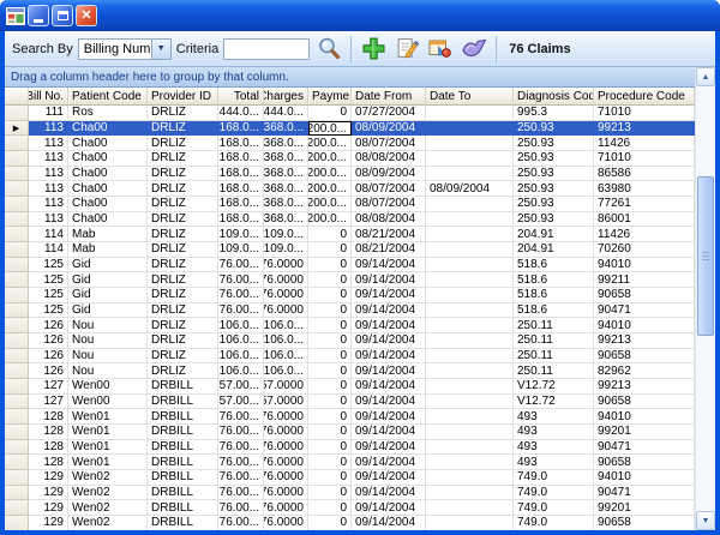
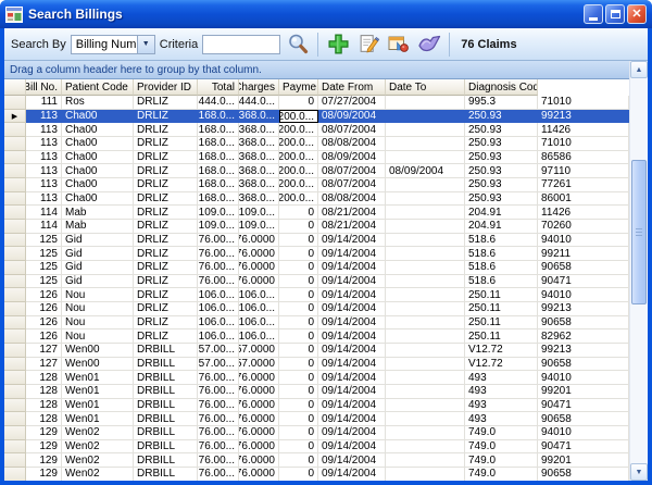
+ Search Billings
  ✕
  Search By
  Billing Num
  Criteria
  76 Claims
  Drag a column header here to group by that column.
  Bill No.
  Patient Code
  Provider ID
  Total
  harges
  Date From
  Date To
  Diagnosis Cod
- Procedure Code
  111
  Ros
  DRLIZ
  444.0...
  444.0...
  0
  07/27/2004
  995.3
  71010
  113
  Cha00
  DRLIZ
  168.0...
  368.0...
  200.0...
  08/09/2004
  250.93
  99213
  113
  Cha00
  DRLIZ
  168.0...
  368.0...
  200.0...
  08/07/2004
  250.93
  11426
  113
  Cha00
  DRLIZ
  168.0...
  368.0...
  200.0...
  08/08/2004
  250.93
  71010
  113
  Cha00
  DRLIZ
  168.0...
  368.0...
  200.0...
  08/09/2004
  250.93
  86586
  113
  Cha00
  DRLIZ
  168.0...
  368.0...
  200.0...
  08/07/2004
  08/09/2004
  250.93
- 63980
+ 97110
  113
  Cha00
  DRLIZ
  168.0...
  368.0...
  200.0...
  08/07/2004
  250.93
  77261
  113
  Cha00
  DRLIZ
  168.0...
  368.0...
  200.0...
  08/08/2004
  250.93
  86001
  114
  Mab
  DRLIZ
  109.0...
  109.0...
  0
  08/21/2004
  204.91
  11426
  114
  Mab
  DRLIZ
  109.0...
  109.0...
  0
  08/21/2004
  204.91
  70260
  125
  Gid
  DRLIZ
  76.00...
  76.0000
  0
  09/14/2004
  518.6
  94010
  125
  Gid
  DRLIZ
  76.00...
  76.0000
  0
  09/14/2004
  518.6
  99211
  125
  Gid
  DRLIZ
  76.00...
  76.0000
  0
  09/14/2004
  518.6
  90658
  125
  Gid
  DRLIZ
  76.00...
  76.0000
  0
  09/14/2004
  518.6
  90471
  126
  Nou
  DRLIZ
  106.0...
  106.0...
  0
  09/14/2004
  250.11
  94010
  126
  Nou
  DRLIZ
  106.0...
  106.0...
  0
  09/14/2004
  250.11
  99213
  126
  Nou
  DRLIZ
  106.0...
  106.0...
  0
  09/14/2004
  250.11
  90658
  126
  Nou
  DRLIZ
  106.0...
  106.0...
  0
  09/14/2004
  250.11
  82962
  127
  Wen00
  DRBILL
  57.00...
  57.0000
  0
  09/14/2004
  V12.72
  99213
  127
  Wen00
  DRBILL
  57.00...
  57.0000
  0
  09/14/2004
  V12.72
  90658
  128
  Wen01
  DRBILL
  76.00...
  76.0000
  0
  09/14/2004
  493
  94010
  128
  Wen01
  DRBILL
  76.00...
  76.0000
  0
  09/14/2004
  493
  99201
  128
  Wen01
  DRBILL
  76.00...
  76.0000
  0
  09/14/2004
  493
  90471
  128
  Wen01
  DRBILL
  76.00...
  76.0000
  0
  09/14/2004
  493
  90658
  129
  Wen02
  DRBILL
  76.00...
  76.0000
  0
  09/14/2004
  749.0
  94010
  129
  Wen02
  DRBILL
  76.00...
  76.0000
  0
  09/14/2004
  749.0
  90471
  129
  Wen02
  DRBILL
  76.00...
  76.0000
  0
  09/14/2004
  749.0
  99201
  129
  Wen02
  DRBILL
  76.00...
  76.0000
  0
  09/14/2004
  749.0
  90658
